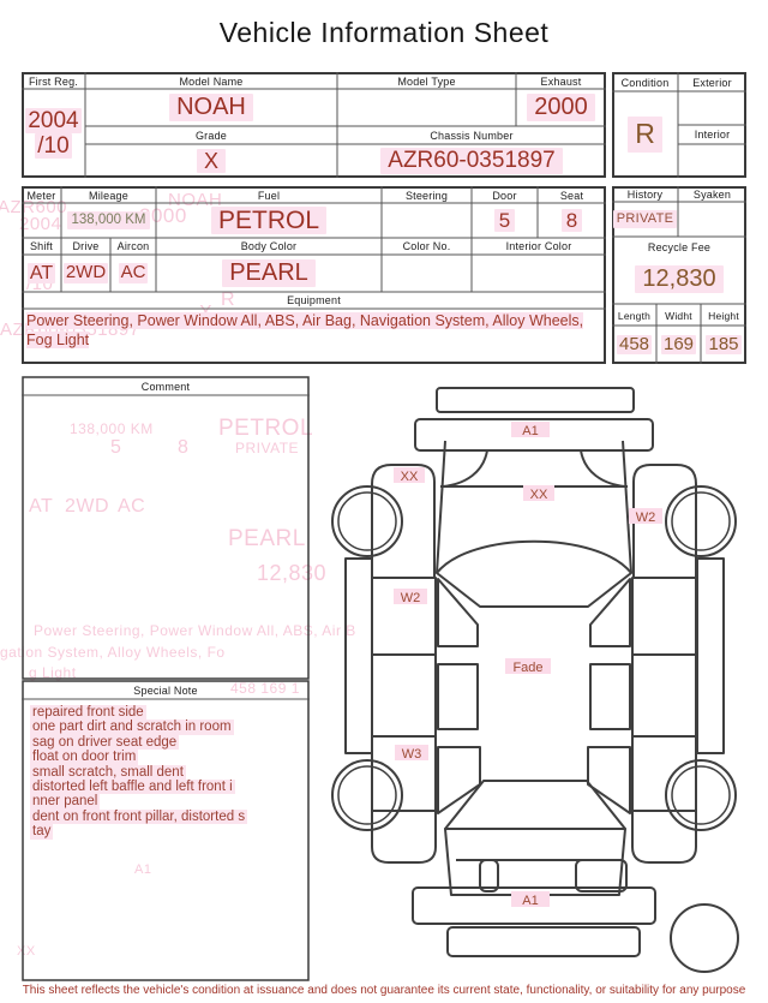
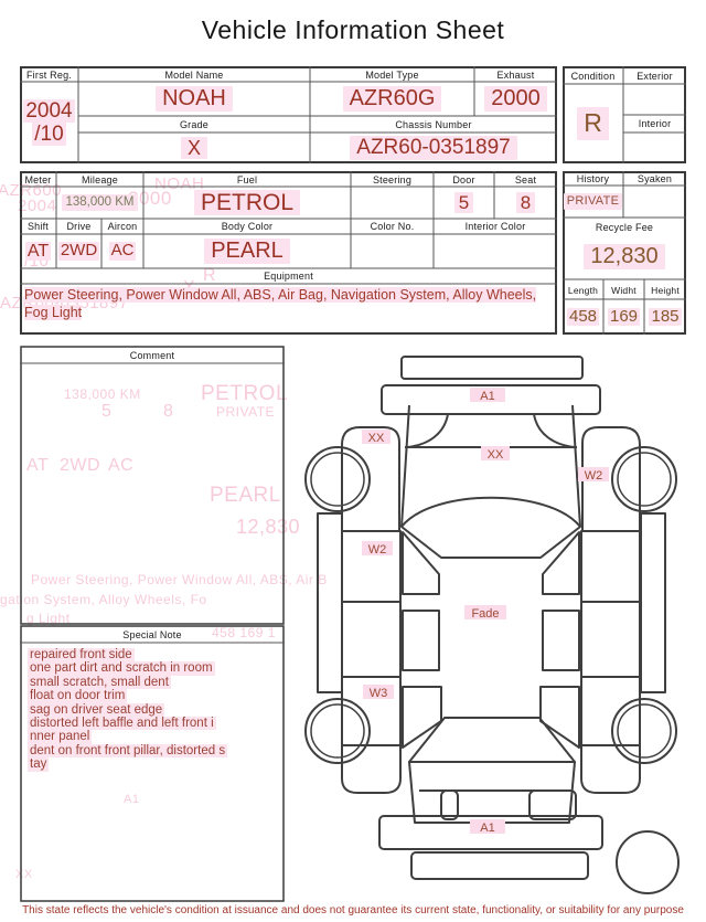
  Vehicle Information Sheet
  NOAH
  000
  AZR600
  2004
  /10
  R
  AZR60-0351897
  138,000 KM
  PETROL
  5
  8
  PRIVATE
  AT
  2WD
  AC
  PEARL
  12,80
  Power Steering, Power Window All, AB, Air B
  gation System, Alloy Wheels, Fo
  g Light
  458 169 1
  A1
  XX
  First Reg.
  2004
  /10
  Model Name
  NOAH
  Model Type
+ AZR60G
  Exhaust
  2000
  Grade
  X
  Chassis Number
  AZR60-0351897
  Condition
  R
  Exterior
  Interior
  Meter
  Mileage
  138,000 KM
  Fuel
  PETROL
  Steering
  Door
  5
  Seat
  8
  Shift
  AT
  Drive
  2WD
  Aircon
  AC
  Body Color
  PEARL
  Color No.
  Interior Color
  Equipment
  Power Steering, Power Window All, ABS, Air Bag, Navigation System, Alloy Wheels, Fog Light
  History
  PRIVATE
  Syaken
  Recycle Fee
  12,830
  Length
  Widht
  Height
  458
  169
  185
  Comment
  Special Note
  repaired front side
  one part dirt and scratch in room
- sag on driver seat edge
+ small scratch, small dent
  float on door trim
- small scratch, small dent
+ sag on driver seat edge
  distorted left baffle and left front i
  nner panel
  dent on front front pillar, distorted s
  tay
  A1
  XX
  XX
  W2
  W2
  Fade
  W3
  A1
- This sheet reflects the vehicle's condition at issuance and does not guarantee its current state, functionality, or suitability for any purpose
+ This state reflects the vehicle's condition at issuance and does not guarantee its current state, functionality, or suitability for any purpose
